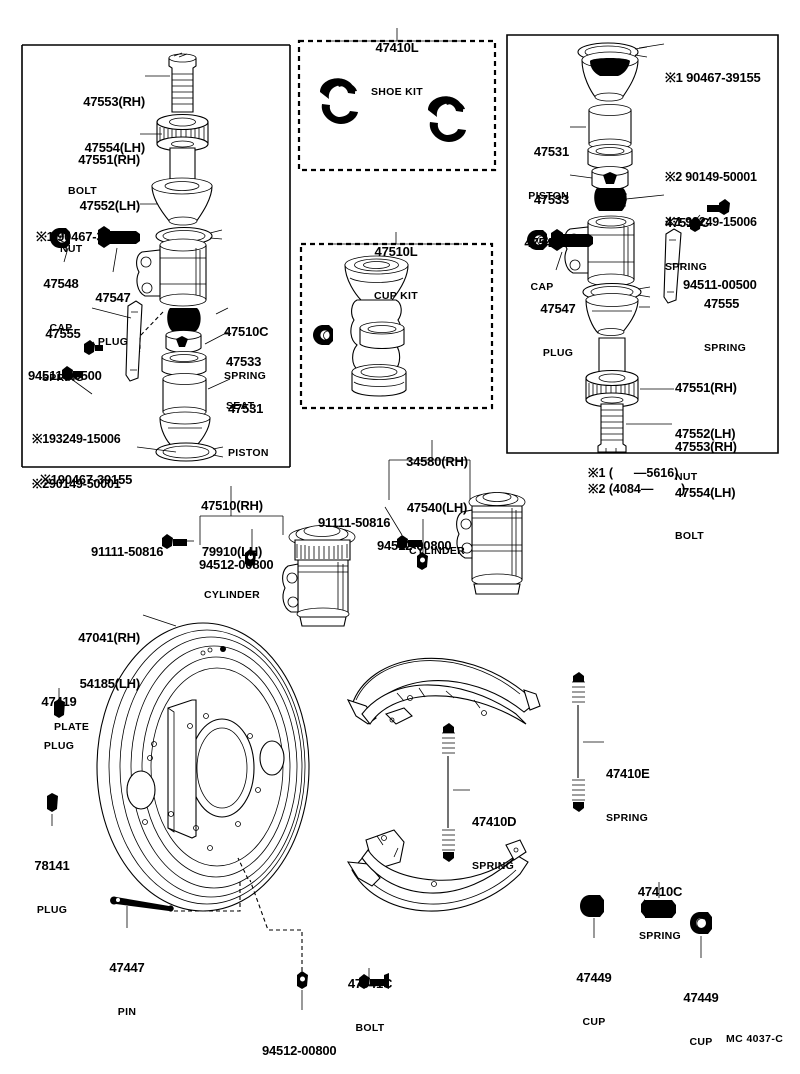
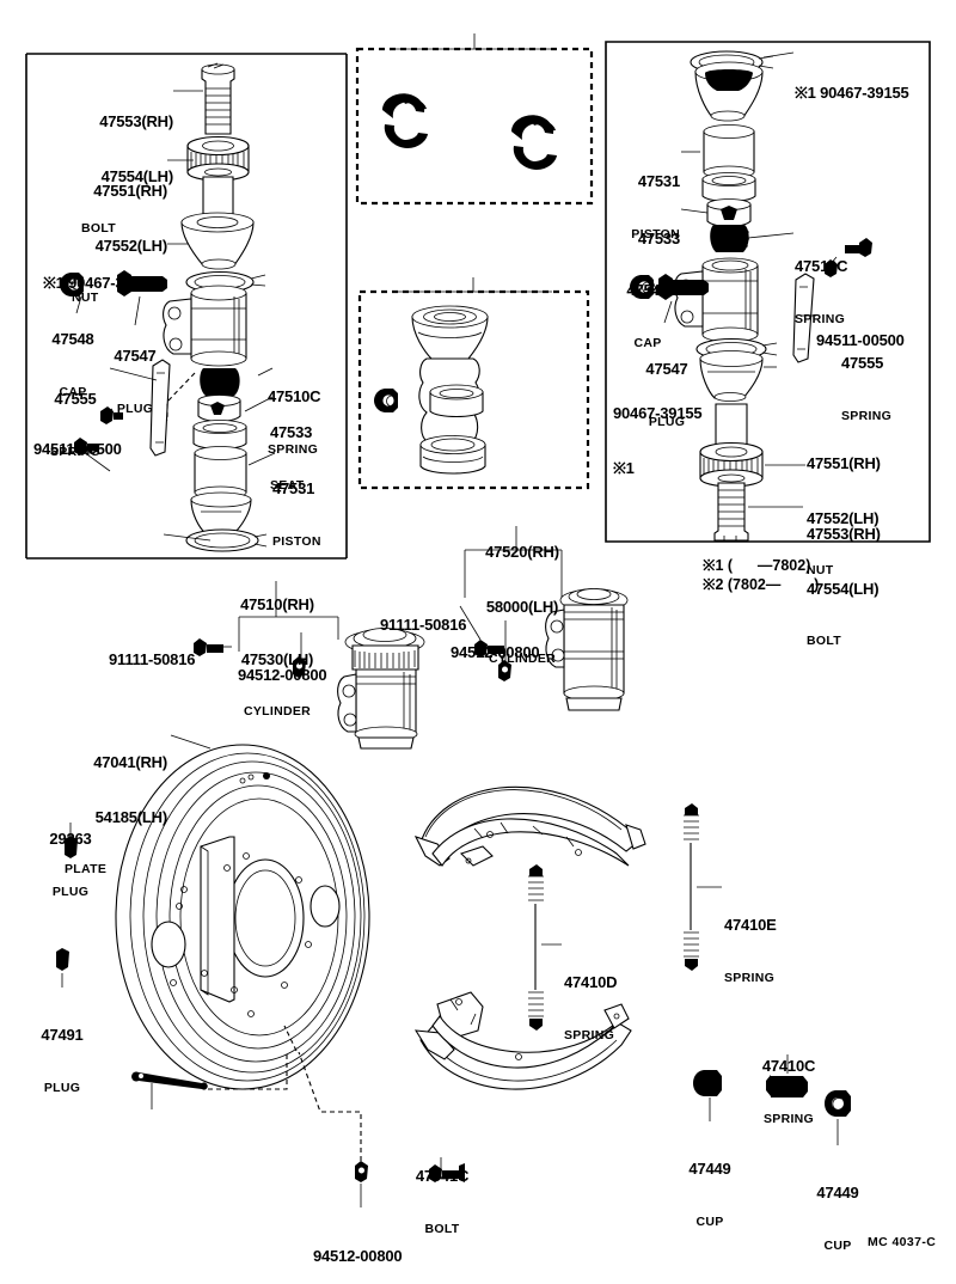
  47553(RH)
  47554(LH)
  BOLT
  47551(RH)
  47552(LH)
  NUT
  ※1 90467-39155
  47548
  CAP
  47547
  PLUG
  47555
  SPRING
  94511-00500
  47510C
  SPRING
  47533
  SEAT
  47531
  PISTON
- ※193249-15006
- ※290149-50001
- ※190467-39155
- 47410L
- SHOE KIT
- 47510L
- CUP KIT
  ※1 90467-39155
  47531
  PISTON
- ※2 90149-50001
- ※1 93249-15006
  47533
  SEAT
  47510C
  SPRING
  47548
  CAP
  94511-00500
  47555
  SPRING
  47547
  PLUG
+ 90467-39155
+ ※1
  47551(RH)
  47552(LH)
  NUT
  47553(RH)
  47554(LH)
  BOLT
- ※1 ( —5616)
+ ※1 ( —7802)
- ※2 (4084— )
+ ※2 (7802— )
  47510(RH)
- 79910(LH)
+ 47530(LH)
  CYLINDER
  91111-50816
  94512-00800
- 34580(RH)
+ 47520(RH)
- 47540(LH)
+ 58000(LH)
  CYLINDER
  91111-50816
  94512-00800
  47041(RH)
  54185(LH)
  PLATE
- 47419
+ 29263
  PLUG
- 78141
+ 47491
  PLUG
- 47447
- PIN
  94512-00800
  47041C
  BOLT
  47410E
  SPRING
  47410D
  SPRING
  47410C
  SPRING
  47449
  CUP
  47449
  CUP
  MC 4037-C
